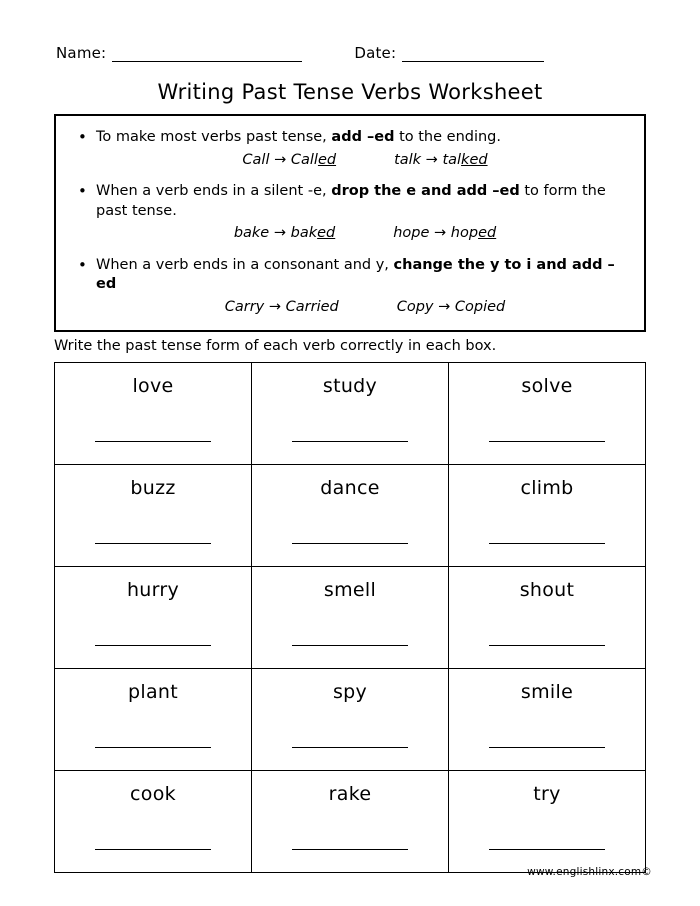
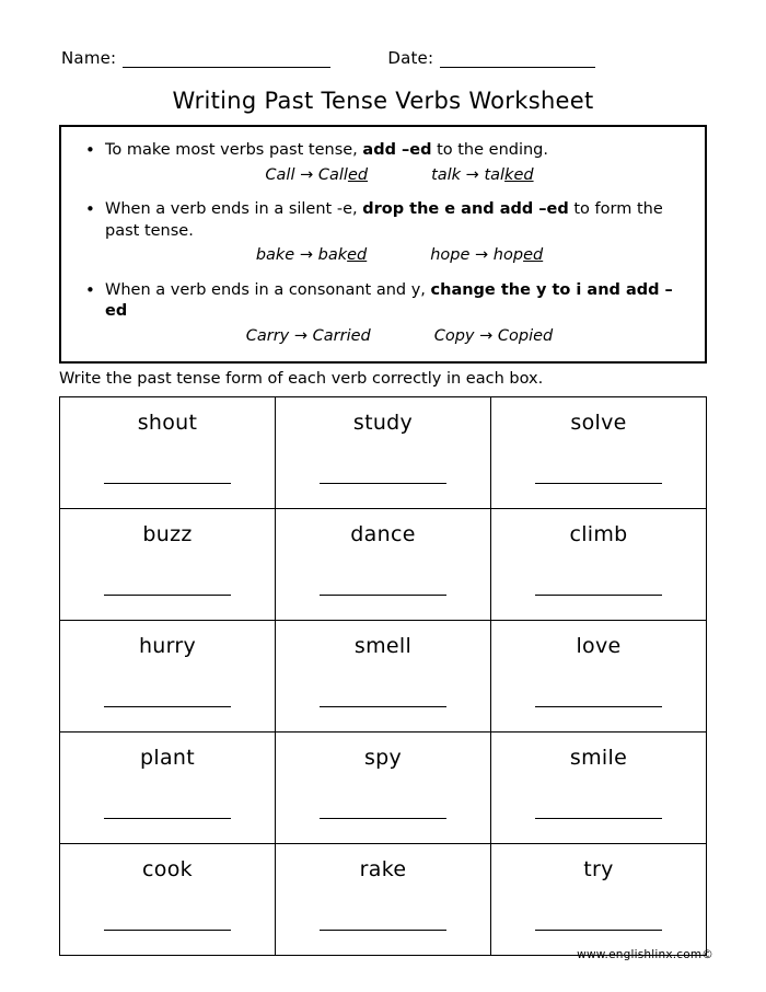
  Name:
  Date:
  Writing Past Tense Verbs Worksheet
  To make most verbs past tense, add –ed to the ending.
  Call → Called
  talk → talked
  When a verb ends in a silent -e, drop the e and add –ed to form the past tense.
  bake → baked
  hope → hoped
  When a verb ends in a consonant and y, change the y to i and add –ed
  Carry → Carried
  Copy → Copied
  Write the past tense form of each verb correctly in each box.
- love	study	solve
+ shout	study	solve
  buzz	dance	climb
- hurry	smell	shout
+ hurry	smell	love
  plant	spy	smile
  cook	rake	try
  www.englishlinx.com©
